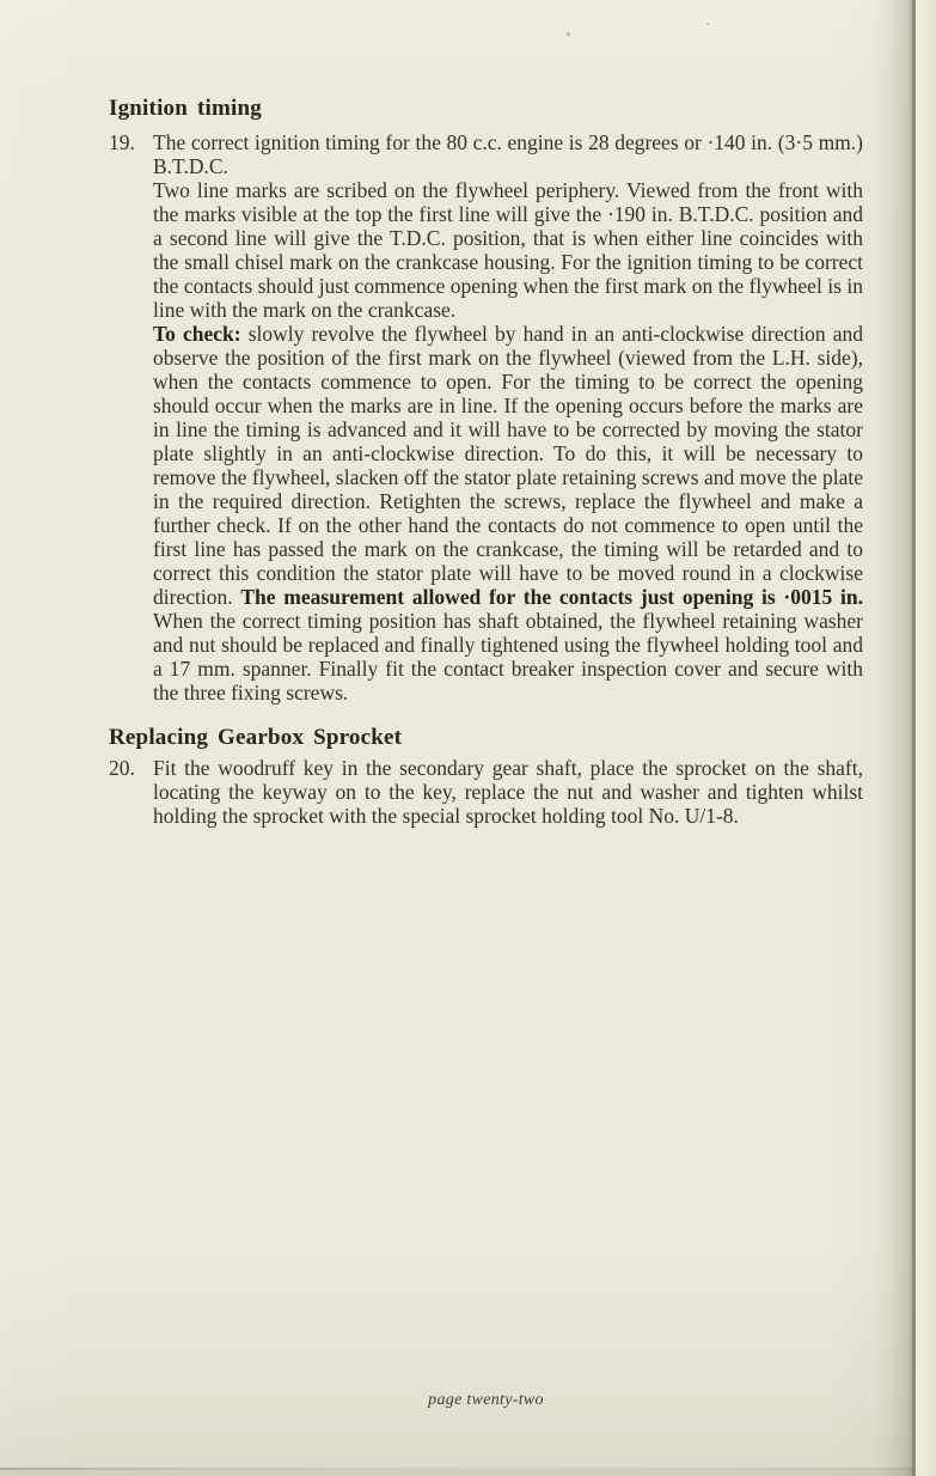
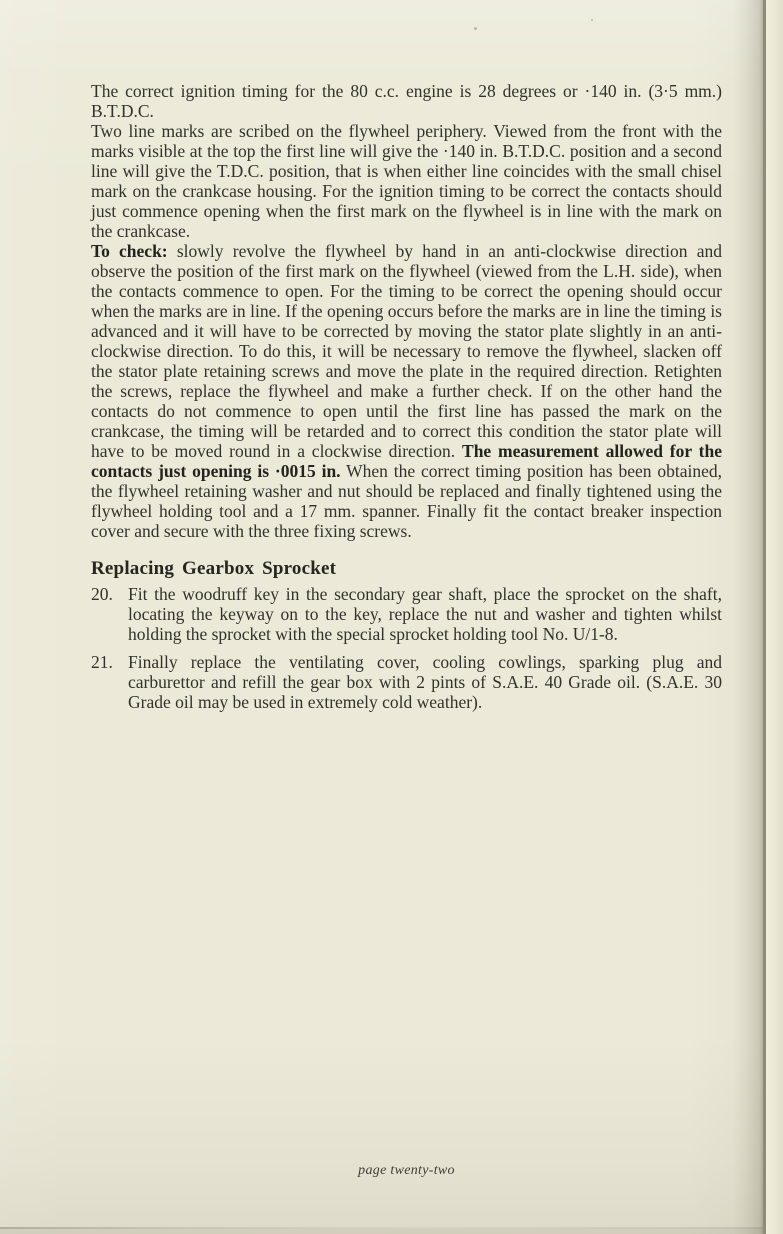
- Ignition timing
- 19.
  The correct ignition timing for the 80 c.c. engine is 28 degrees or ·140 in. (3·5 mm.) B.T.D.C.
- Two line marks are scribed on the flywheel periphery. Viewed from the front with the marks visible at the top the first line will give the ·190 in. B.T.D.C. position and a second line will give the T.D.C. position, that is when either line coincides with the small chisel mark on the crankcase housing. For the ignition timing to be correct the contacts should just commence opening when the first mark on the flywheel is in line with the mark on the crankcase.
+ Two line marks are scribed on the flywheel periphery. Viewed from the front with the marks visible at the top the first line will give the ·140 in. B.T.D.C. position and a second line will give the T.D.C. position, that is when either line coincides with the small chisel mark on the crankcase housing. For the ignition timing to be correct the contacts should just commence opening when the first mark on the flywheel is in line with the mark on the crankcase.
- To check: slowly revolve the flywheel by hand in an anti-clockwise direction and observe the position of the first mark on the flywheel (viewed from the L.H. side), when the contacts commence to open. For the timing to be correct the opening should occur when the marks are in line. If the opening occurs before the marks are in line the timing is advanced and it will have to be corrected by moving the stator plate slightly in an anti-clockwise direction. To do this, it will be necessary to remove the flywheel, slacken off the stator plate retaining screws and move the plate in the required direction. Retighten the screws, replace the flywheel and make a further check. If on the other hand the contacts do not commence to open until the first line has passed the mark on the crankcase, the timing will be retarded and to correct this condition the stator plate will have to be moved round in a clockwise direction. The measurement allowed for the contacts just opening is ·0015 in. When the correct timing position has shaft obtained, the flywheel retaining washer and nut should be replaced and finally tightened using the flywheel holding tool and a 17 mm. spanner. Finally fit the contact breaker inspection cover and secure with the three fixing screws.
+ To check: slowly revolve the flywheel by hand in an anti-clockwise direction and observe the position of the first mark on the flywheel (viewed from the L.H. side), when the contacts commence to open. For the timing to be correct the opening should occur when the marks are in line. If the opening occurs before the marks are in line the timing is advanced and it will have to be corrected by moving the stator plate slightly in an anti-clockwise direction. To do this, it will be necessary to remove the flywheel, slacken off the stator plate retaining screws and move the plate in the required direction. Retighten the screws, replace the flywheel and make a further check. If on the other hand the contacts do not commence to open until the first line has passed the mark on the crankcase, the timing will be retarded and to correct this condition the stator plate will have to be moved round in a clockwise direction. The measurement allowed for the contacts just opening is ·0015 in. When the correct timing position has been obtained, the flywheel retaining washer and nut should be replaced and finally tightened using the flywheel holding tool and a 17 mm. spanner. Finally fit the contact breaker inspection cover and secure with the three fixing screws.
  Replacing Gearbox Sprocket
  20.
  Fit the woodruff key in the secondary gear shaft, place the sprocket on the shaft, locating the keyway on to the key, replace the nut and washer and tighten whilst holding the sprocket with the special sprocket holding tool No. U/1-8.
+ 21.
+ Finally replace the ventilating cover, cooling cowlings, sparking plug and carburettor and refill the gear box with 2 pints of S.A.E. 40 Grade oil. (S.A.E. 30 Grade oil may be used in extremely cold weather).
  page twenty-two
